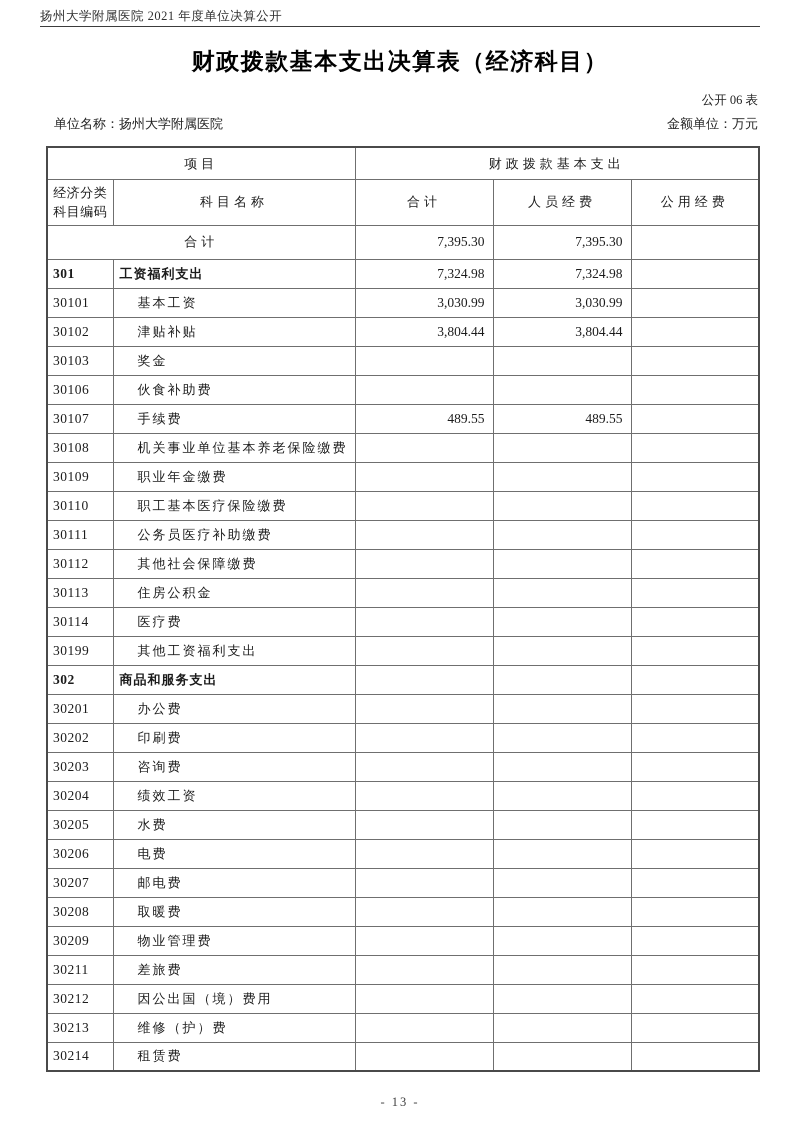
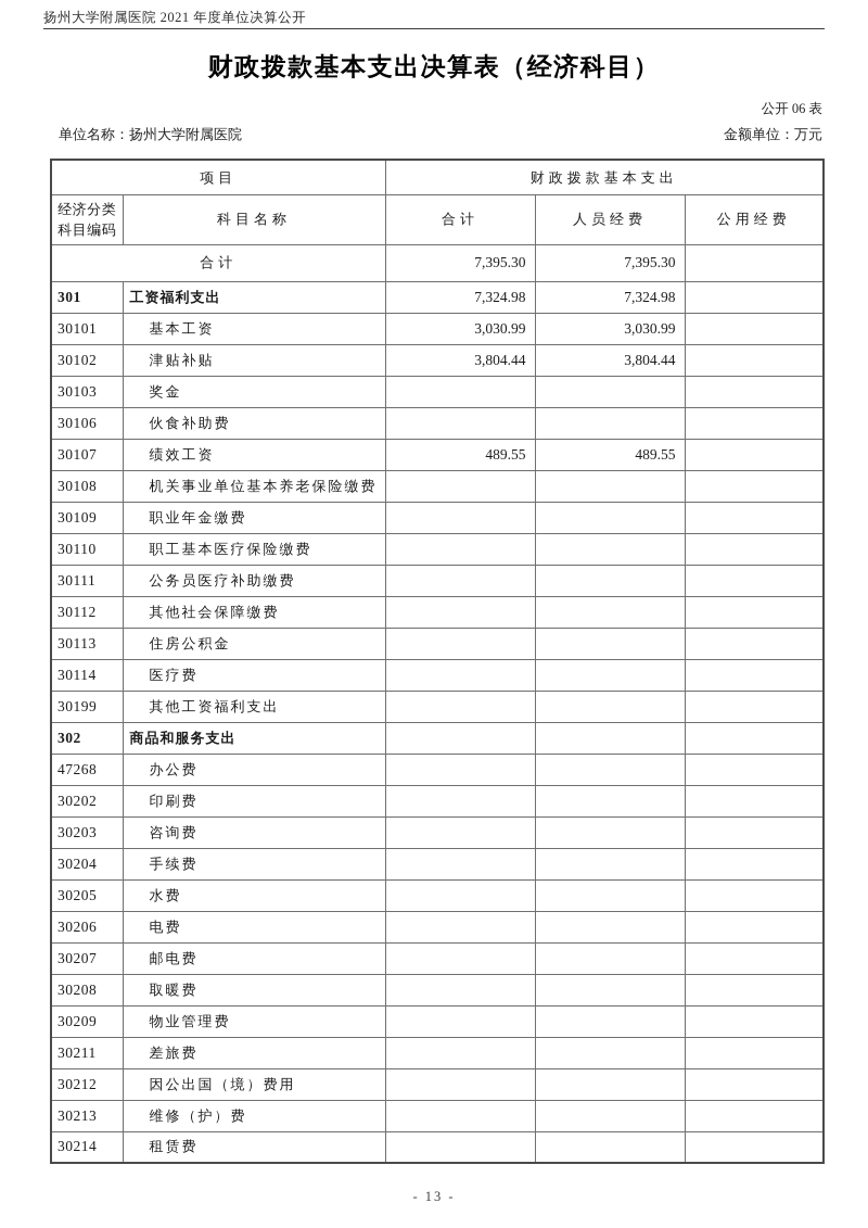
  扬州大学附属医院 2021 年度单位决算公开
  财政拨款基本支出决算表（经济科目）
  公开 06 表
  单位名称：扬州大学附属医院
  金额单位：万元
  项目	财政拨款基本支出
  经济分类科目编码	科目名称	合计	人员经费	公用经费
  合计	7,395.30	7,395.30
  301	工资福利支出	7,324.98	7,324.98
  30101	基本工资	3,030.99	3,030.99
  30102	津贴补贴	3,804.44	3,804.44
  30103	奖金
  30106	伙食补助费
- 30107	手续费	489.55	489.55
+ 30107	绩效工资	489.55	489.55
  30108	机关事业单位基本养老保险缴费
  30109	职业年金缴费
  30110	职工基本医疗保险缴费
  30111	公务员医疗补助缴费
  30112	其他社会保障缴费
  30113	住房公积金
  30114	医疗费
  30199	其他工资福利支出
  302	商品和服务支出
- 30201	办公费
+ 47268	办公费
  30202	印刷费
  30203	咨询费
- 30204	绩效工资
+ 30204	手续费
  30205	水费
  30206	电费
  30207	邮电费
  30208	取暖费
  30209	物业管理费
  30211	差旅费
  30212	因公出国（境）费用
  30213	维修（护）费
  30214	租赁费
  - 13 -
